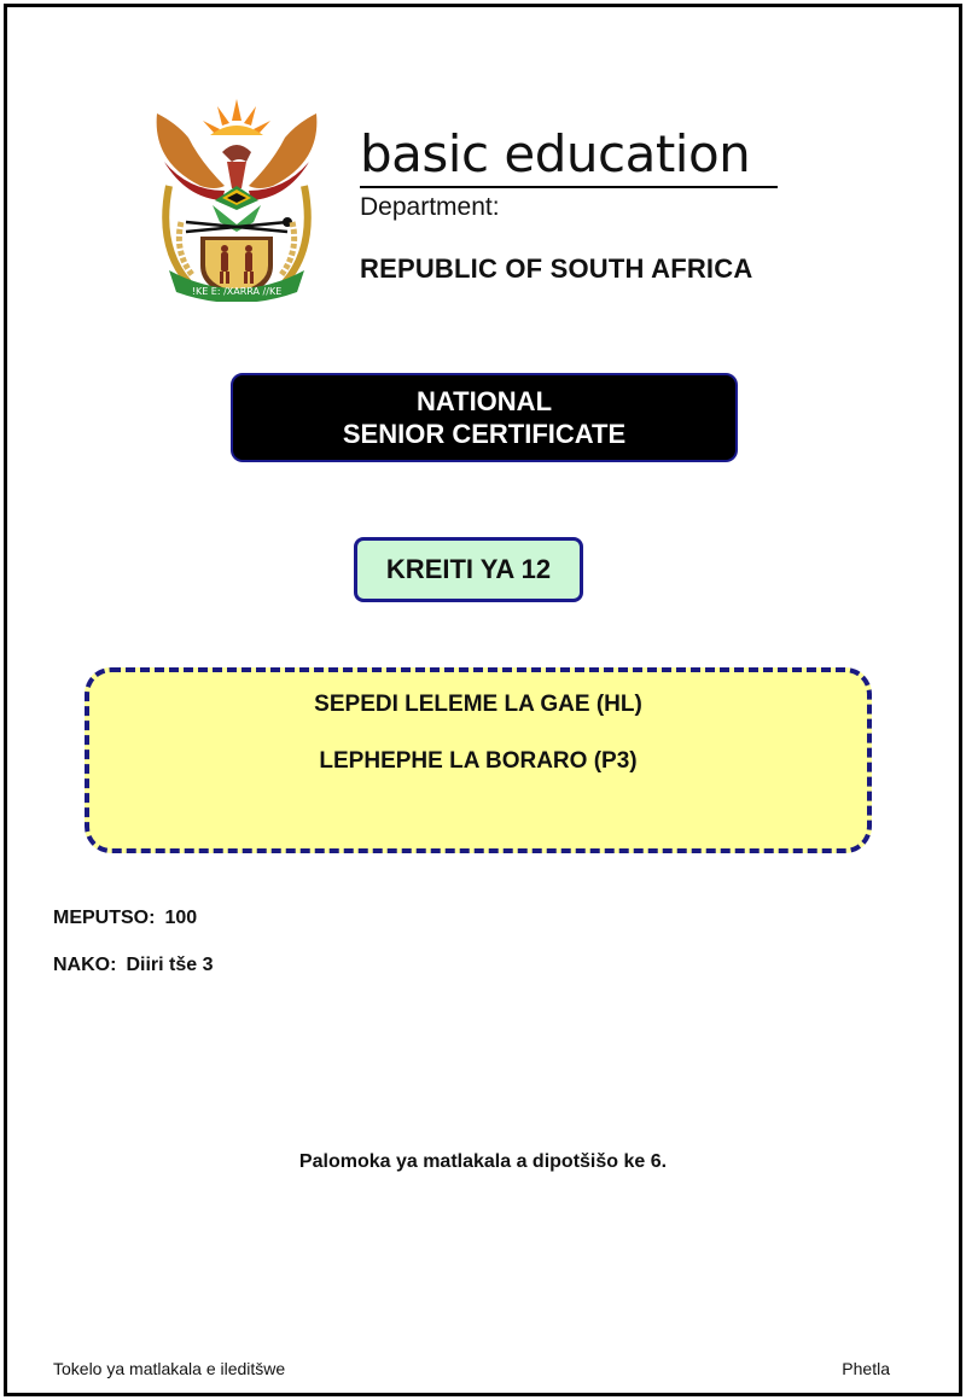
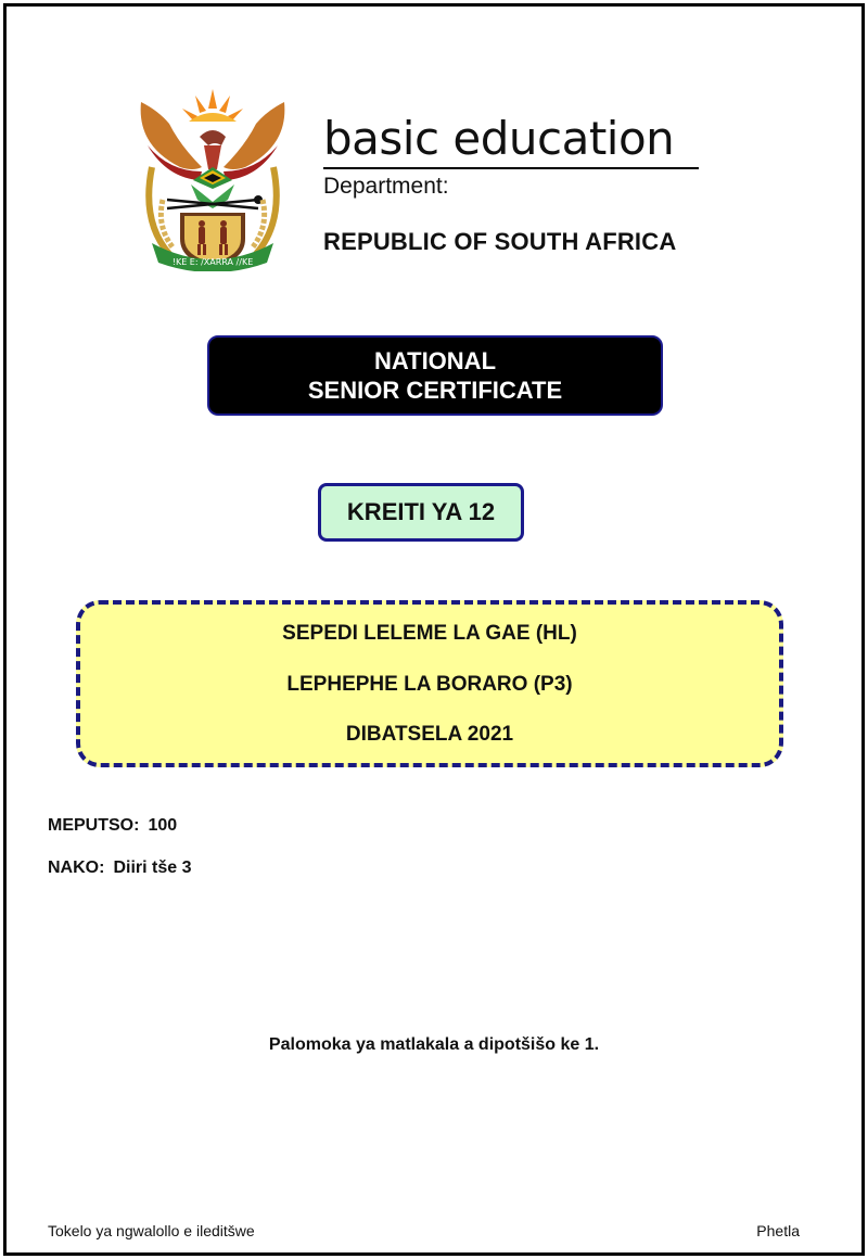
  !KE E: /XARRA //KE
  basic education
  Department:
  REPUBLIC OF SOUTH AFRICA
  NATIONAL
  SENIOR CERTIFICATE
  KREITI YA 12
  SEPEDI LELEME LA GAE (HL)
  LEPHEPHE LA BORARO (P3)
+ DIBATSELA 2021
  MEPUTSO: 100
  NAKO: Diiri tše 3
- Palomoka ya matlakala a dipotšišo ke 6.
+ Palomoka ya matlakala a dipotšišo ke 1.
- Tokelo ya matlakala e ileditšwe
+ Tokelo ya ngwalollo e ileditšwe
  Phetla
